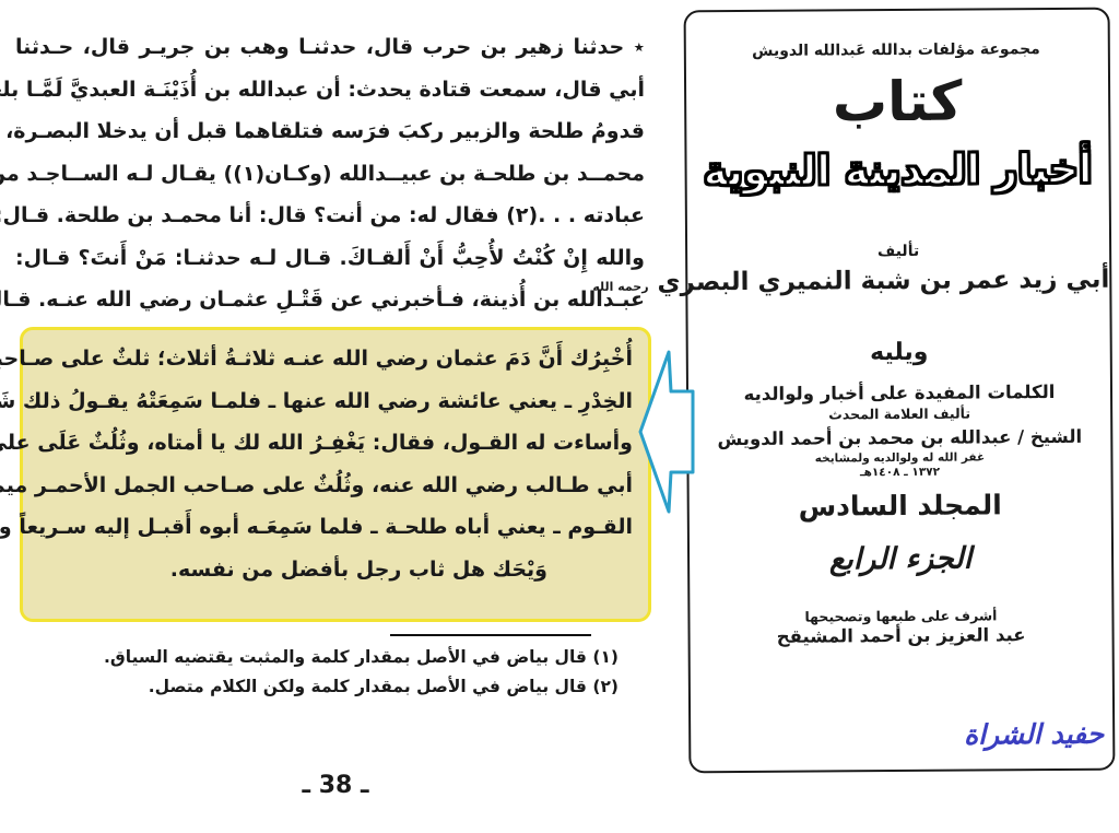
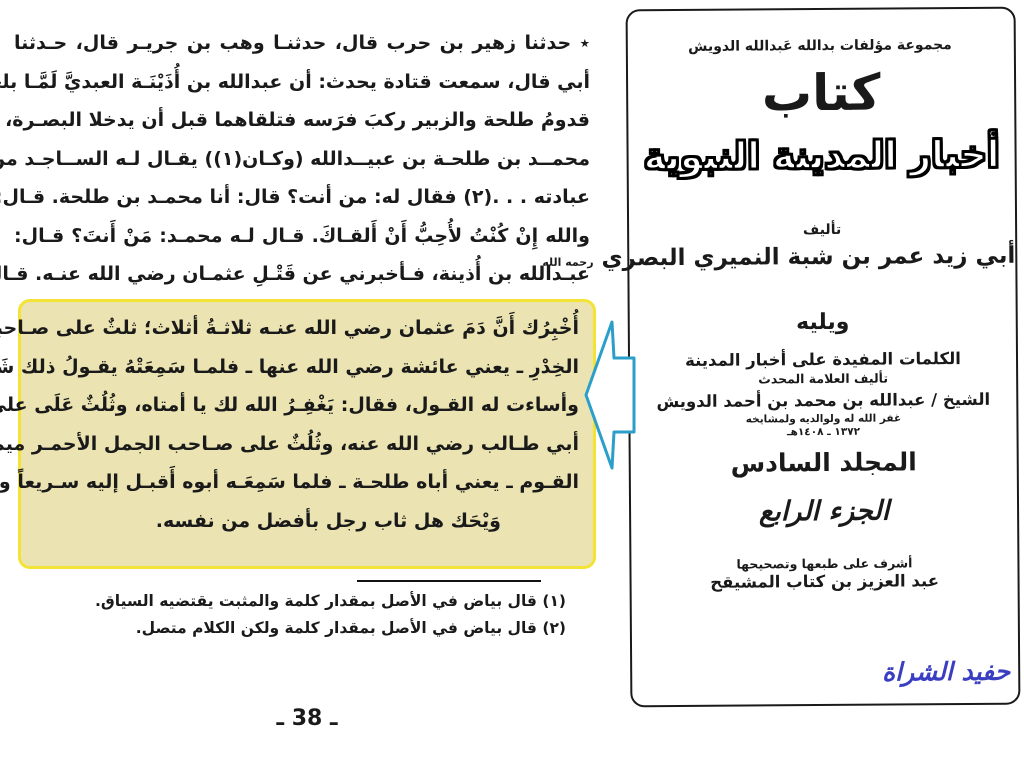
  ٭ حدثنا زهير بن حرب قال، حدثنـا وهب بن جريـر قال، حـدثنا
  أبي قال، سمعت قتادة يحدث: أن عبدالله بن أُذَيْنَـة العبديَّ لَمَّـا بل
  قدومُ طلحة والزبير ركبَ فرَسه فتلقاهما قبل أن يدخلا البصـرة،
  محمــد بن طلحـة بن عبيــدالله (وكـان(١)) يقـال لـه الســاجـد م
  عبادته . . .(٢) فقال له: من أنت؟ قال: أنا محمـد بن طلحة. قـال
- والله إِنْ كُنْتُ لأُحِبُّ أَنْ أَلقـاكَ. قـال لـه حدثنـا: مَنْ أَنتَ؟ قـال:
+ والله إِنْ كُنْتُ لأُحِبُّ أَنْ أَلقـاكَ. قـال لـه محمـد: مَنْ أَنتَ؟ قـال:
  عبـدالله بن أُذينة، فـأخبرني عن قَتْـلِ عثمـان رضي الله عنـه. قـا
  أُخْبِرُك أَنَّ دَمَ عثمان رضي الله عنـه ثلاثـةُ أثلاث؛ ثلثٌ على صـاح
  الخِدْرِ ـ يعني عائشة رضي الله عنها ـ فلمـا سَمِعَتْهُ يقـولُ ذلك شَ
  وأساءت له القـول، فقال: يَغْفِـرُ الله لك يا أمتاه، وثُلُثٌ عَلَى عل
  أبي طـالب رضي الله عنه، وثُلُثٌ على صـاحب الجمل الأحمـر مي
  القـوم ـ يعني أباه طلحـة ـ فلما سَمِعَـه أبوه أَقبـل إليه سـريعاً و
  وَيْحَك هل ثاب رجل بأفضل من نفسه.
  (١) قال بياض في الأصل بمقدار كلمة والمثبت يقتضيه السياق.
  (٢) قال بياض في الأصل بمقدار كلمة ولكن الكلام متصل.
  ـ 38 ـ
  مجموعة مؤلفات بدالله عَبدالله الدويش
  كتاب
  أخبار المدينة النبوية
  تأليف
  أبي زيد عمر بن شبة النميري البصري رحمه الله
  ويليه
- الكلمات المفيدة على أخبار ولوالديه
+ الكلمات المفيدة على أخبار المدينة
  تأليف العلامة المحدث
  الشيخ / عبدالله بن محمد بن أحمد الدويش
  غفر الله له ولوالديه ولمشايخه
  ١٣٧٢ ـ ١٤٠٨هـ
  المجلد السادس
  الجزء الرابع
  أشرف على طبعها وتصحيحها
- عبد العزيز بن أحمد المشيقح
+ عبد العزيز بن كتاب المشيقح
  حفيد الشراة
